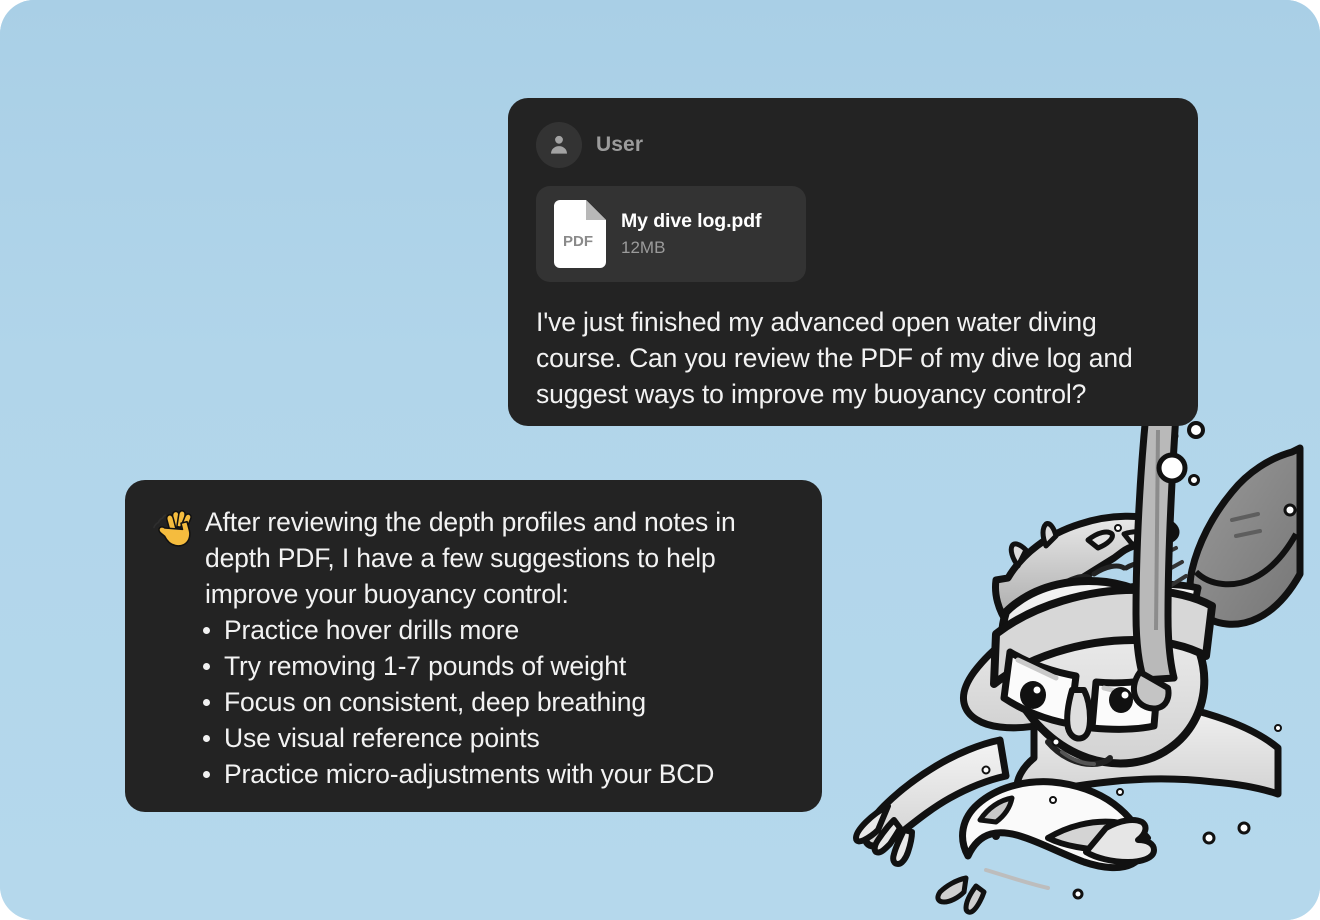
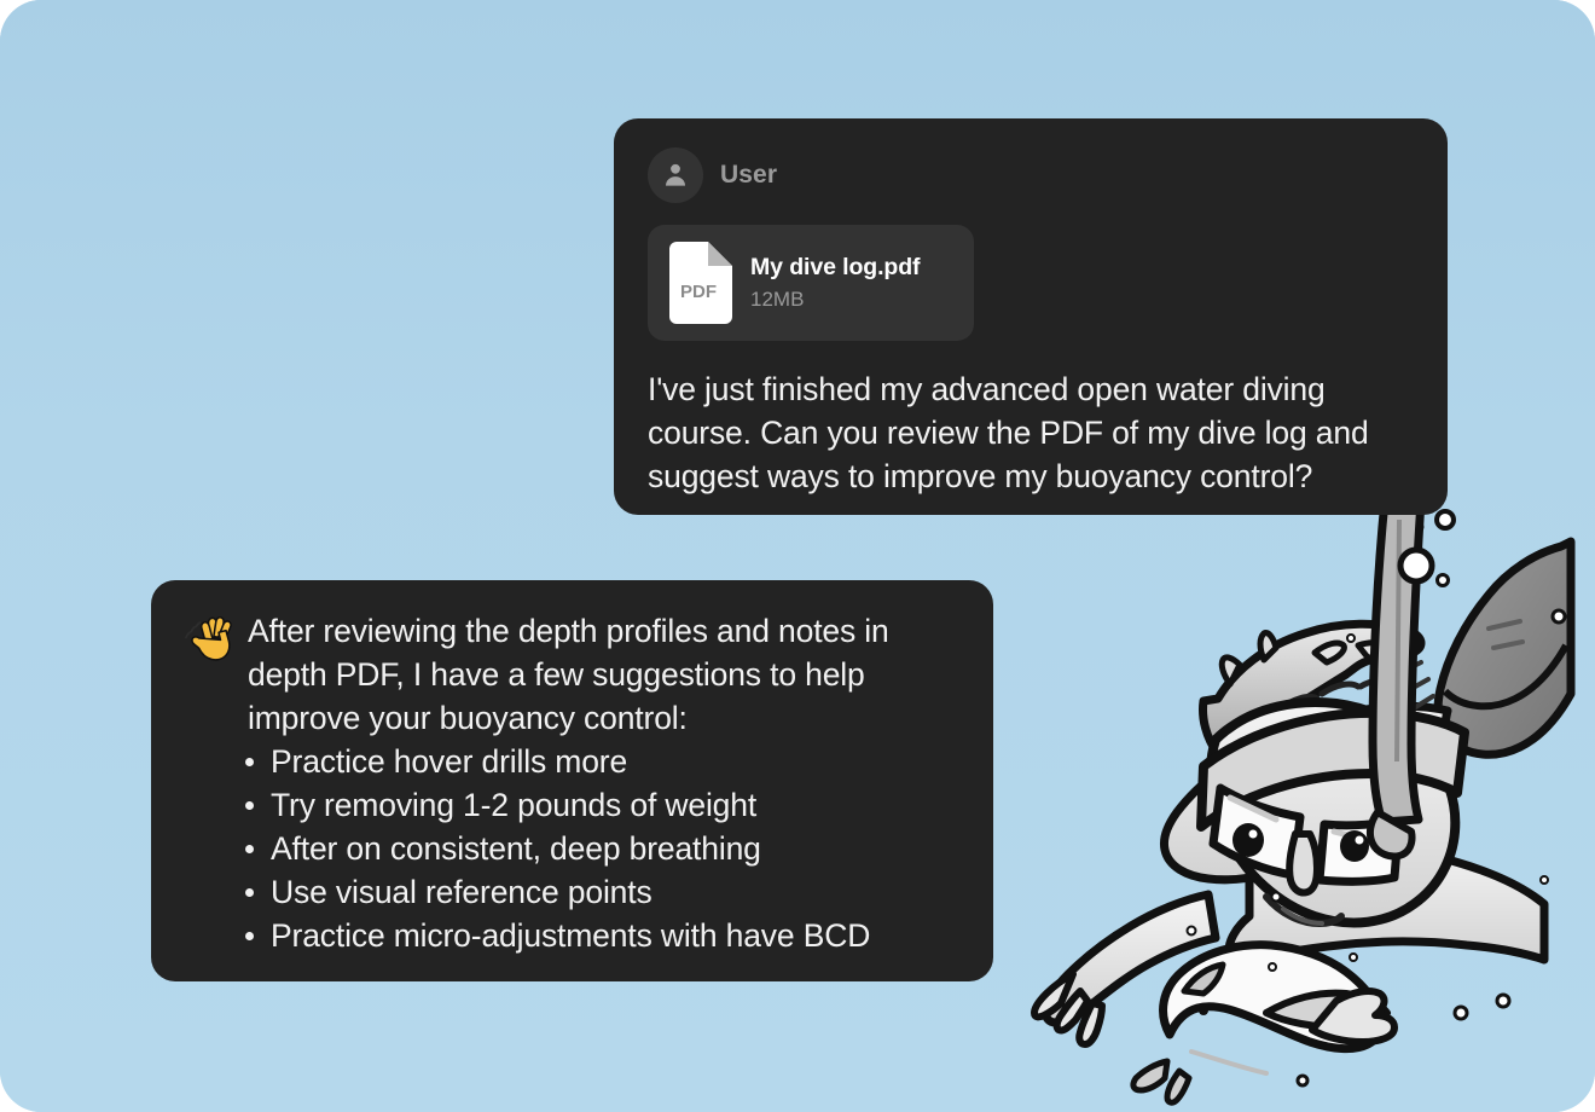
  User
  PDF
  My dive log.pdf
  12MB
  I've just finished my advanced open water diving course. Can you review the PDF of my dive log and suggest ways to improve my buoyancy control?
  After reviewing the depth profiles and notes in depth PDF, I have a few suggestions to help improve your buoyancy control:
  Practice hover drills more
- Try removing 1-7 pounds of weight
+ Try removing 1-2 pounds of weight
- Focus on consistent, deep breathing
+ After on consistent, deep breathing
  Use visual reference points
- Practice micro-adjustments with your BCD
+ Practice micro-adjustments with have BCD
